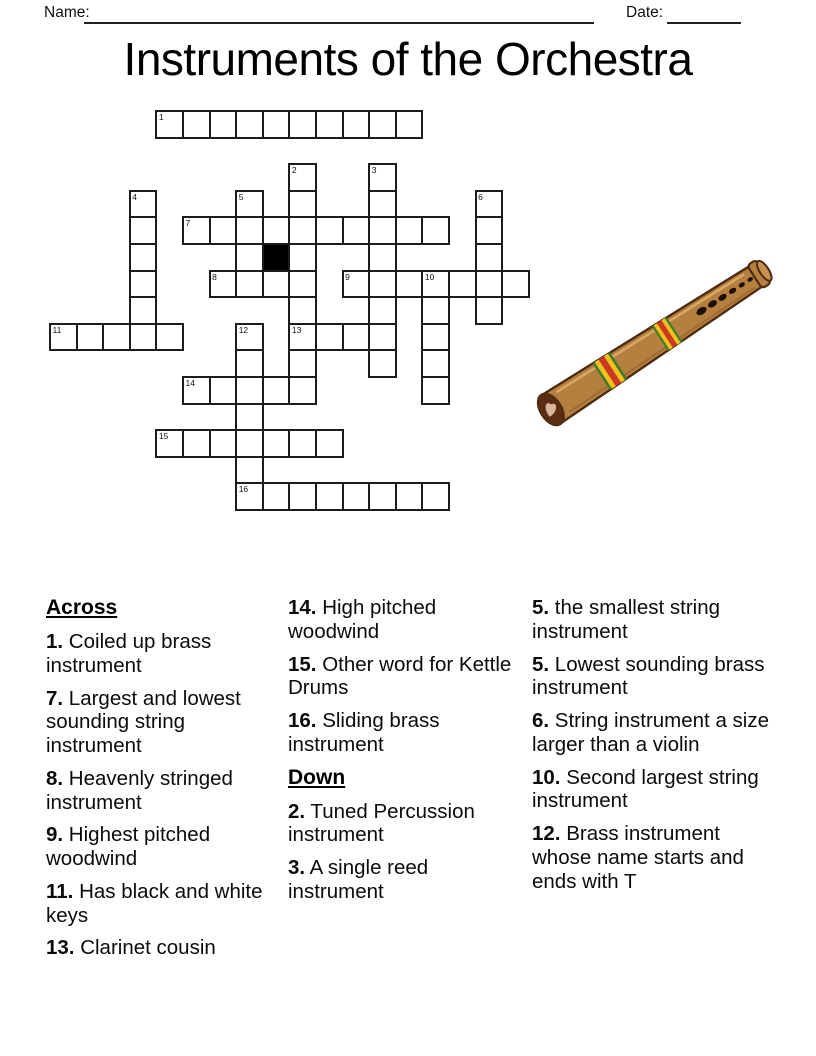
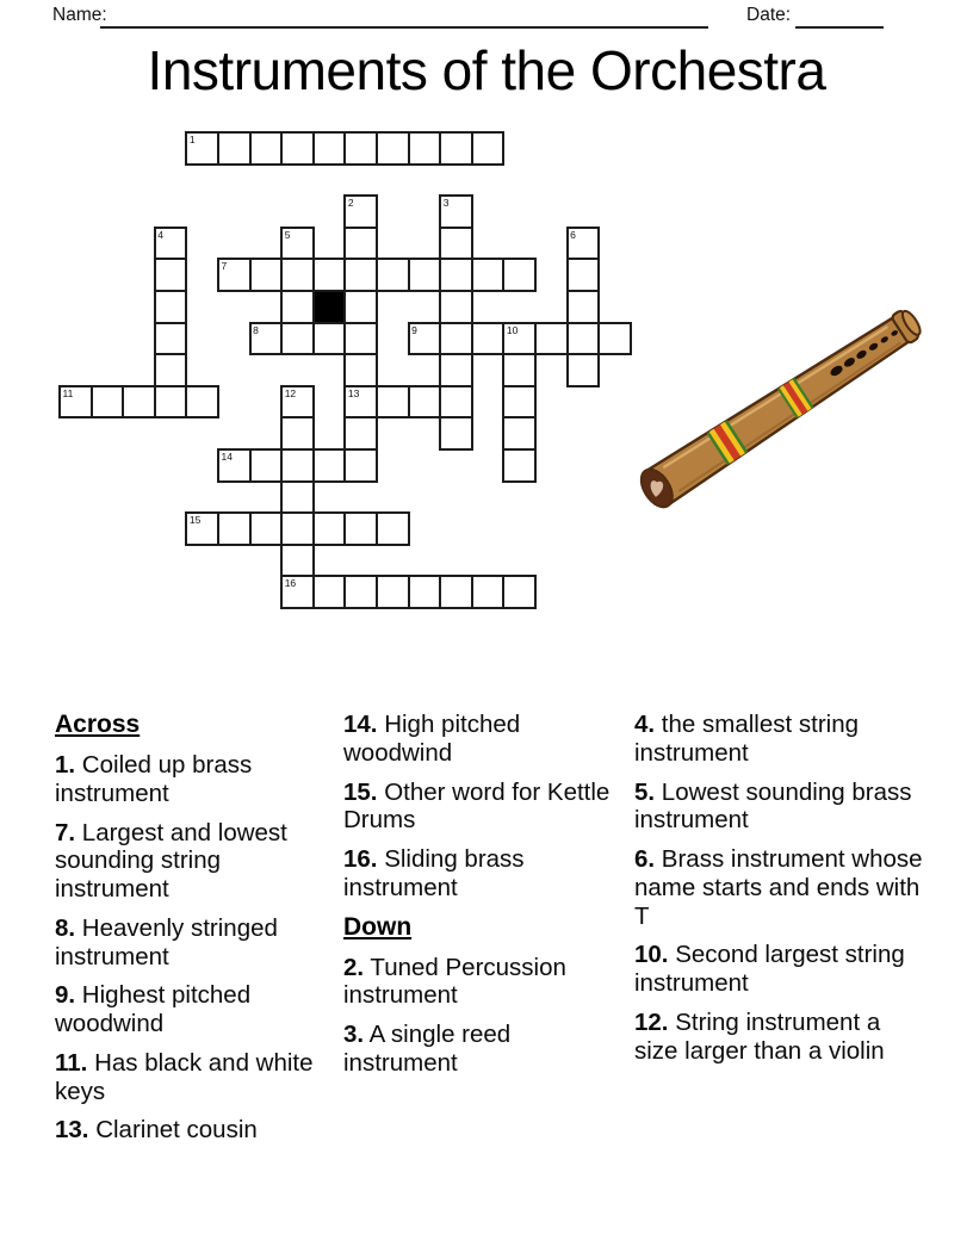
  Name:
  Date:
  Instruments of the Orchestra
  1
  2
  13
  3
  4
  5
  6
  7
  8
  9
  10
  11
  12
  16
  14
  15
  Across
  1. Coiled up brass instrument
  7. Largest and lowest sounding string instrument
  8. Heavenly stringed instrument
  9. Highest pitched woodwind
  11. Has black and white keys
  13. Clarinet cousin
  14. High pitched woodwind
  15. Other word for Kettle Drums
  16. Sliding brass instrument
  Down
  2. Tuned Percussion instrument
  3. A single reed instrument
- 5. the smallest string instrument
+ 4. the smallest string instrument
  5. Lowest sounding brass instrument
- 6. String instrument a size larger than a violin
+ 6. Brass instrument whose name starts and ends with T
  10. Second largest string instrument
- 12. Brass instrument whose name starts and ends with T
+ 12. String instrument a size larger than a violin
